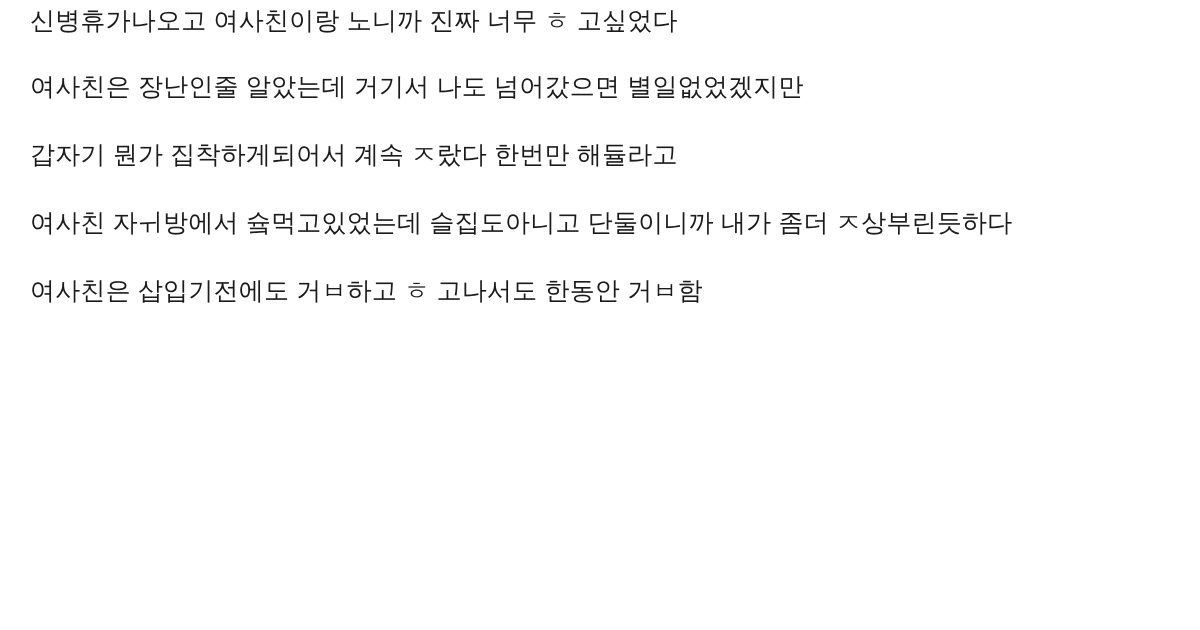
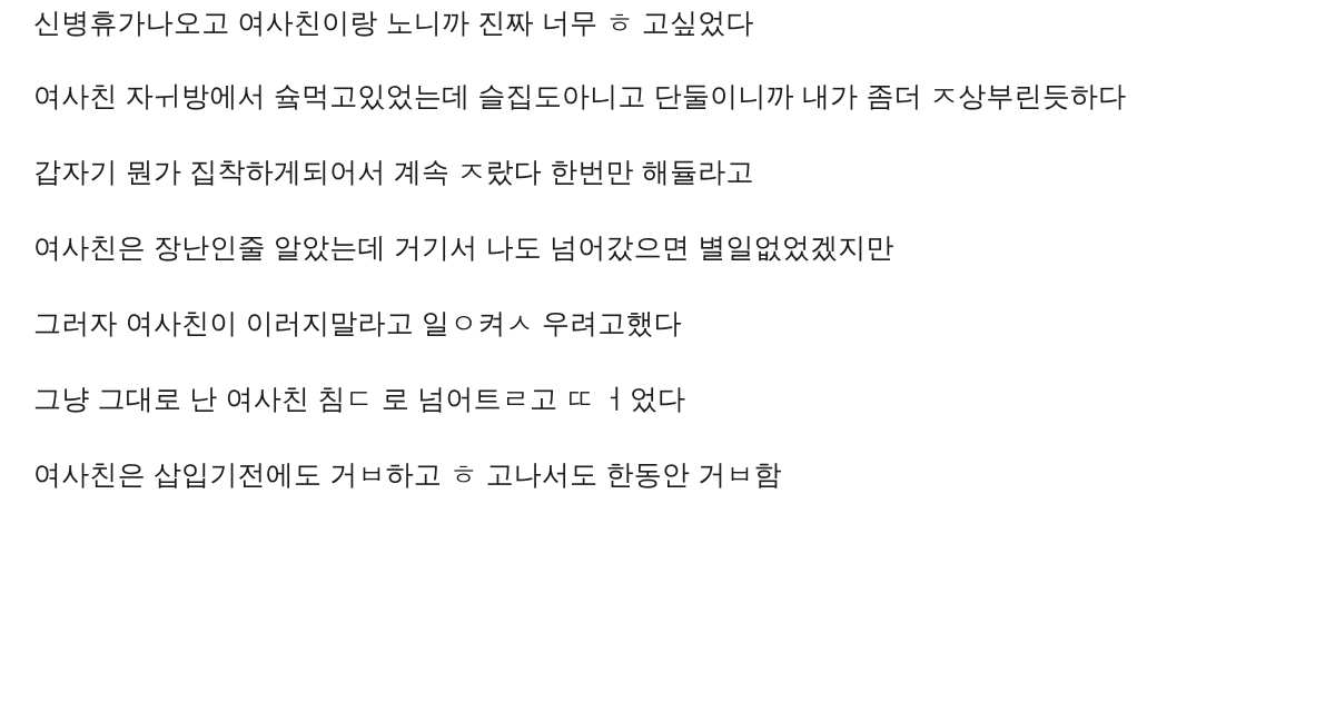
  신병휴가나오고 여사친이랑 노니까 진짜 너무 ㅎ 고싶었다
- 여사친은 장난인줄 알았는데 거기서 나도 넘어갔으면 별일없었겠지만
+ 여사친 자ㅟ방에서 슠먹고있었는데 슬집도아니고 단둘이니까 내가 좀더 ㅈ상부린듯하다
  갑자기 뭔가 집착하게되어서 계속 ㅈ랐다 한번만 해듈라고
- 여사친 자ㅟ방에서 슠먹고있었는데 슬집도아니고 단둘이니까 내가 좀더 ㅈ상부린듯하다
+ 여사친은 장난인줄 알았는데 거기서 나도 넘어갔으면 별일없었겠지만
+ 그러자 여사친이 이러지말라고 일ㅇ켜ㅅ 우려고했다
+ 그냥 그대로 난 여사친 침ㄷ 로 넘어트ㄹ고 ㄸ ㅓ었다
  여사친은 삽입기전에도 거ㅂ하고 ㅎ 고나서도 한동안 거ㅂ함
